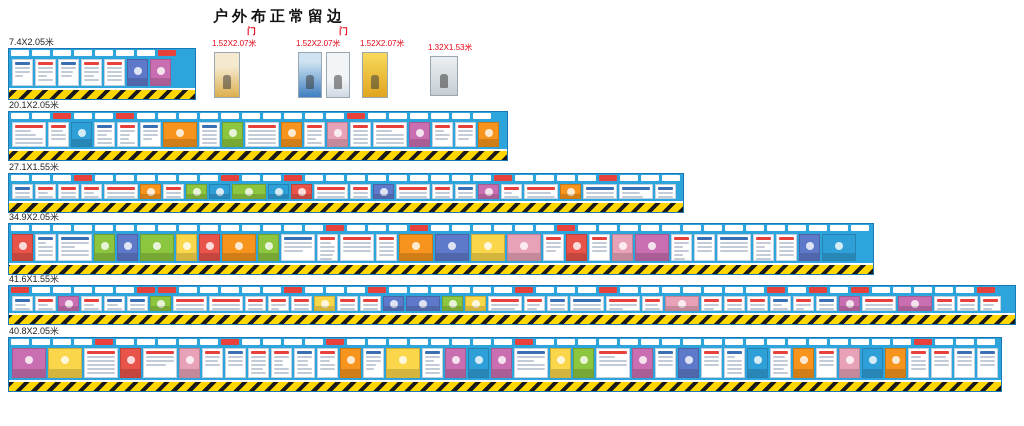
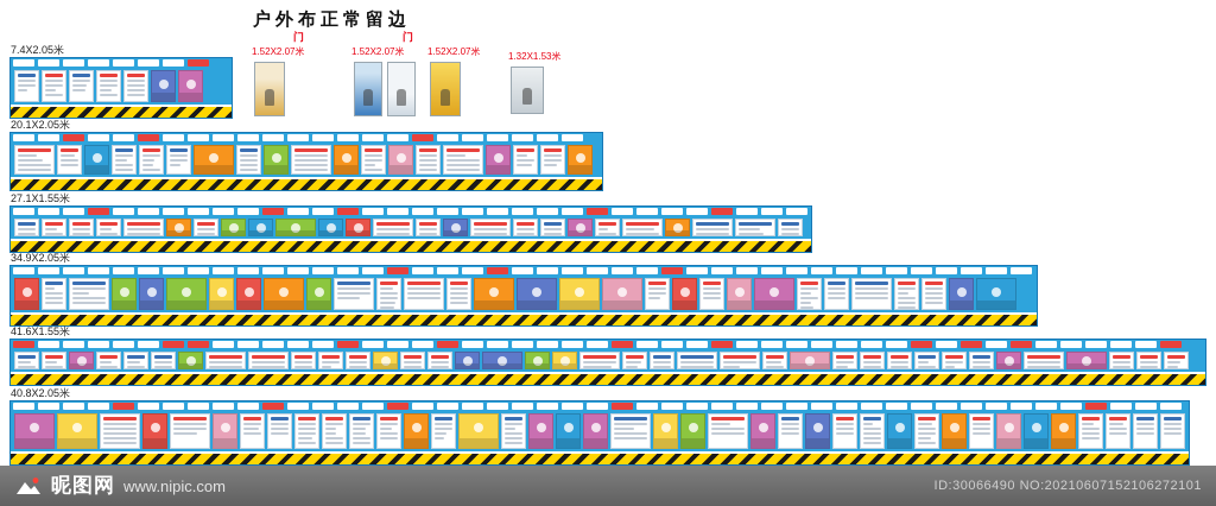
  户外布正常留边
  门
  门
  1.52X2.07米
  1.52X2.07米
  1.52X2.07米
  1.32X1.53米
  7.4X2.05米
  20.1X2.05米
  27.1X1.55米
  34.9X2.05米
  41.6X1.55米
  40.8X2.05米
+ 昵图网
+ www.nipic.com
+ ID:30066490 NO:20210607152106272101
